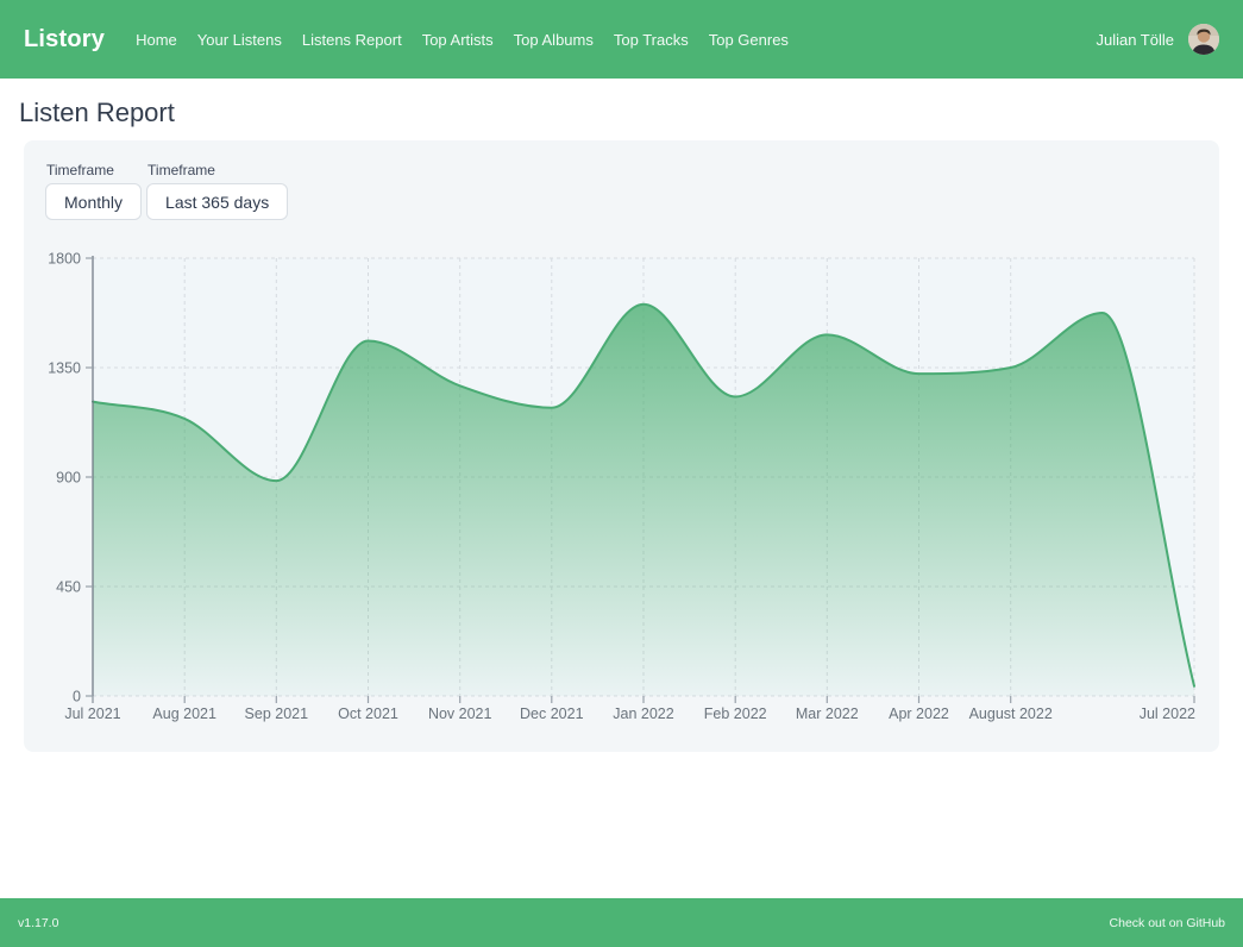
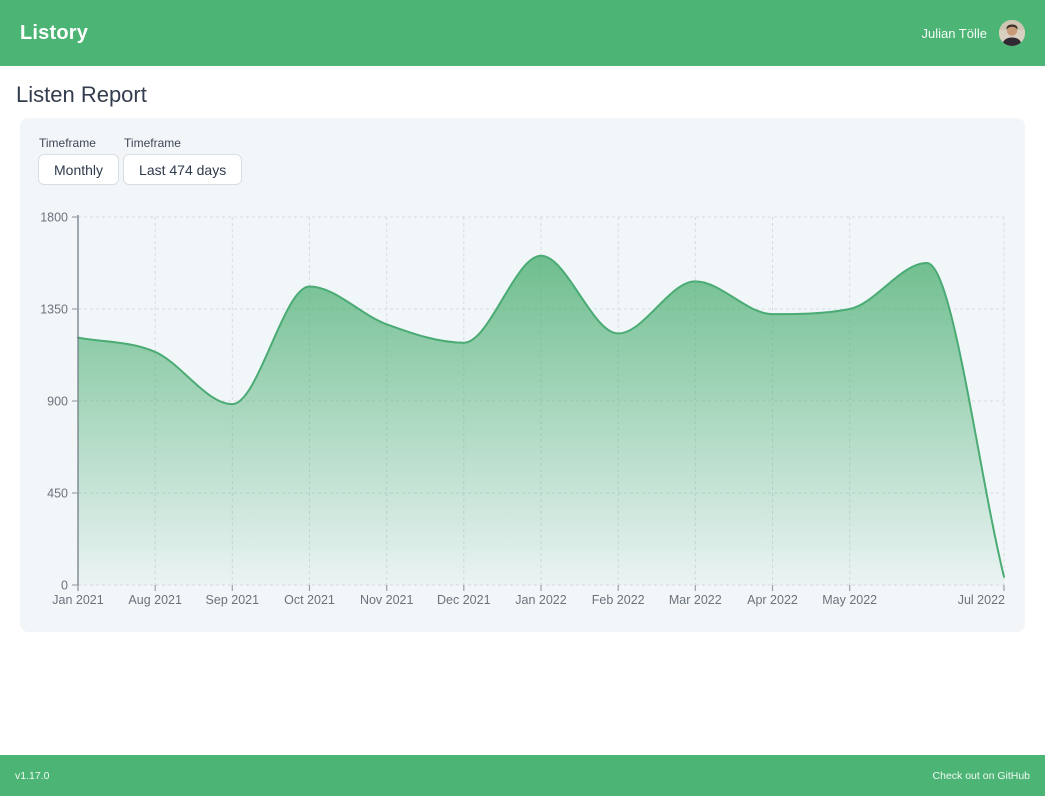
  Listory
- Home
- Your Listens
- Listens Report
- Top Artists
- Top Albums
- Top Tracks
- Top Genres
  Julian Tölle
  Listen Report
  Timeframe
  Monthly
  Timeframe
- Last 365 days
+ Last 474 days
  0
  450
  900
  1350
  1800
- Jul 2021
+ Jan 2021
  Aug 2021
  Sep 2021
  Oct 2021
  Nov 2021
  Dec 2021
  Jan 2022
  Feb 2022
  Mar 2022
  Apr 2022
- August 2022
+ May 2022
  Jul 2022
  v1.17.0
  Check out on GitHub
